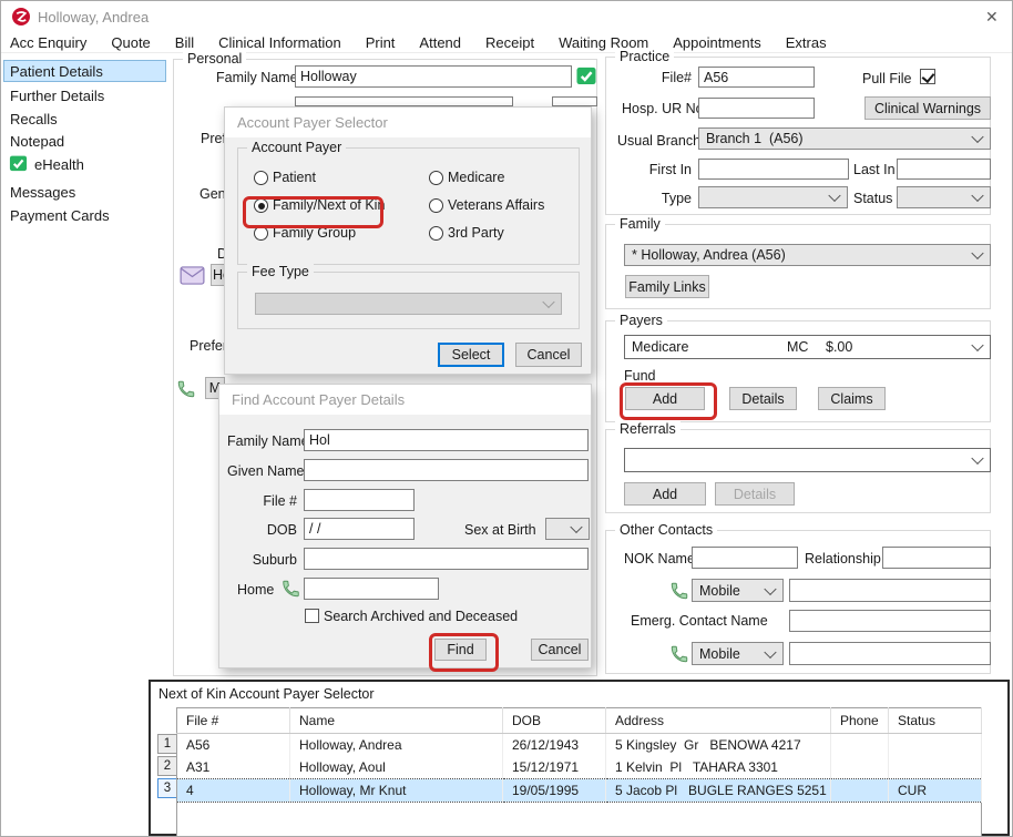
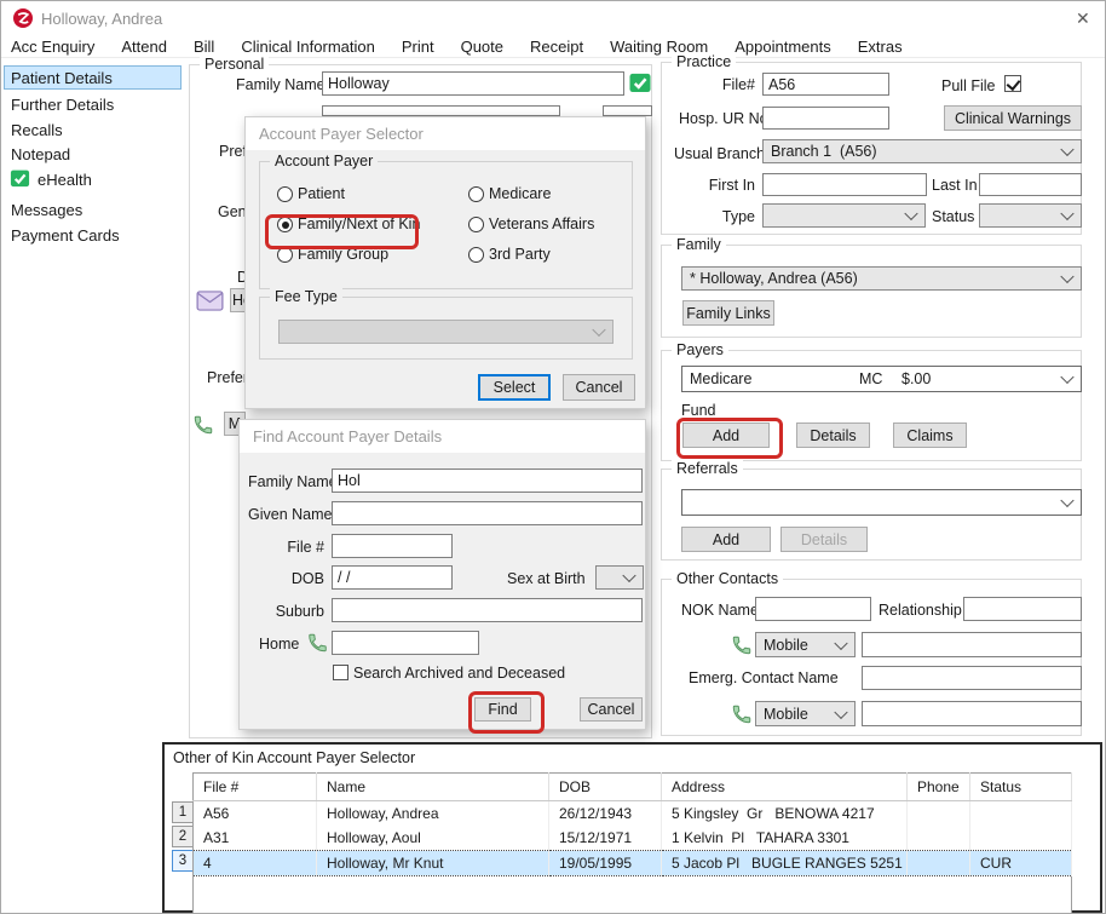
  Holloway, Andrea
  ✕
  Acc Enquiry
- Quote
+ Attend
  Bill
  Clinical Information
  Print
- Attend
+ Quote
  Receipt
  Waiting Room
  Appointments
  Extras
  Patient Details
  Further Details
  Recalls
  Notepad
  eHealth
  Messages
  Payment Cards
  Personal
  Family Nam
  Holloway
  Pre
  Gen
  D
  Prefe
  M
  Practice
  File#
  A56
  Pull File
  Hosp. UR N
  Clinical Warnings
  Usual Branch
  Branch 1 (A56)
  First In
  Last In
  Type
  Status
  Family
  * Holloway, Andrea (A56)
  Family Links
  Payers
  Medicare
  MC
  $.00
  Fund
  Add
  Details
  Claims
  Referrals
  Add
  Details
  Other Contacts
  NOK Nam
  Relationship
  Mobile
  Emerg. Contact Name
  Mobile
  Account Payer Selector
  Account Payer
  Patient
  Family/Next of Kin
  Family Group
  Medicare
  Veterans Affairs
  3rd Party
  Fee Type
  Select
  Cancel
  Find Account Payer Details
  Family Nam
  Hol
  Given Name
  File #
  DOB
  / /
  Sex at Birth
  Suburb
  Home
  Search Archived and Deceased
  Find
  Cancel
- Next of Kin Account Payer Selector
+ Other of Kin Account Payer Selector
  1
  2
  3
  File #	Name	DOB	Address	Phone	Status
  A56	Holloway, Andrea	26/12/1943	5 Kingsley Gr BENOWA 4217
  A31	Holloway, Aoul	15/12/1971	1 Kelvin Pl TAHARA 3301
  4	Holloway, Mr Knut	19/05/1995	5 Jacob Pl BUGLE RANGES 5251		CUR
